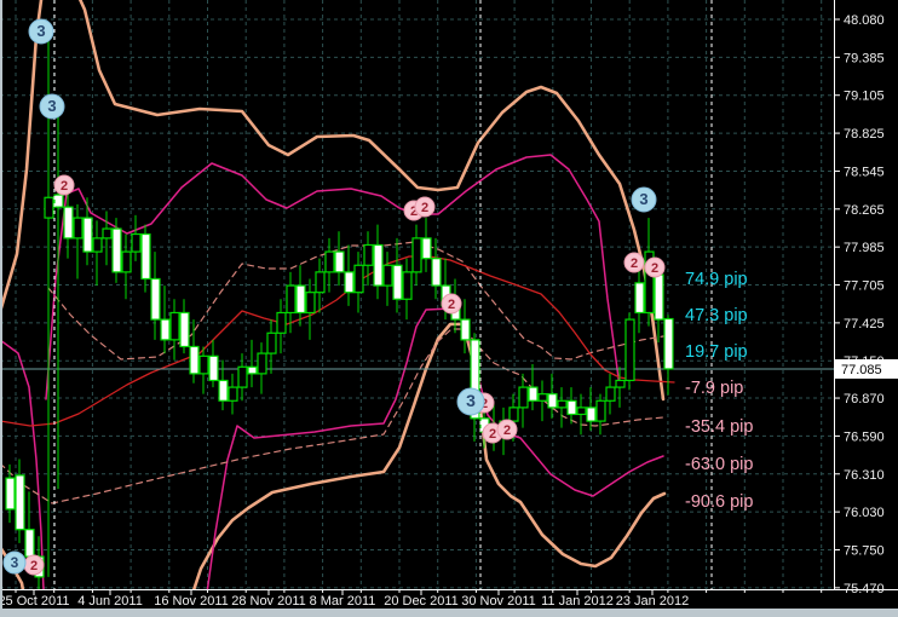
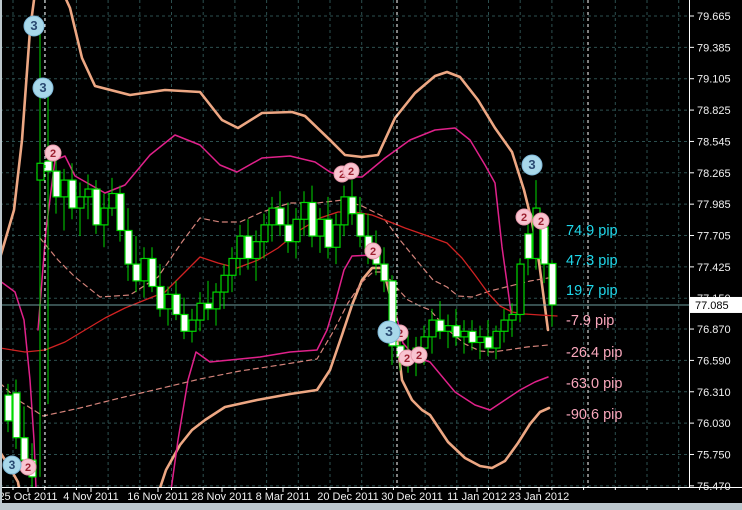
  2
  2
  2
  2
  2
  2
  2
  2
  2
  3
  3
  3
  3
  3
  74.9 pip
  47.3 pip
  19.7 pip
  -7.9 pip
- -35.4 pip
+ -26.4 pip
  -63.0 pip
  -90.6 pip
- 48.080
+ 79.665
  79.385
  79.105
  78.825
  78.545
  78.265
  77.985
  77.705
  77.425
  76.870
  76.590
  76.310
  76.030
  75.750
  75.470
  77.085
  5 Oct 2011
- 4 Jun 2011
+ 4 Nov 2011
  16 Nov 2011
  28 Nov 2011
  8 Mar 2011
  20 Dec 2011
- 30 Nov 2011
+ 30 Dec 2011
  11 Jan 2012
  23 Jan 2012
